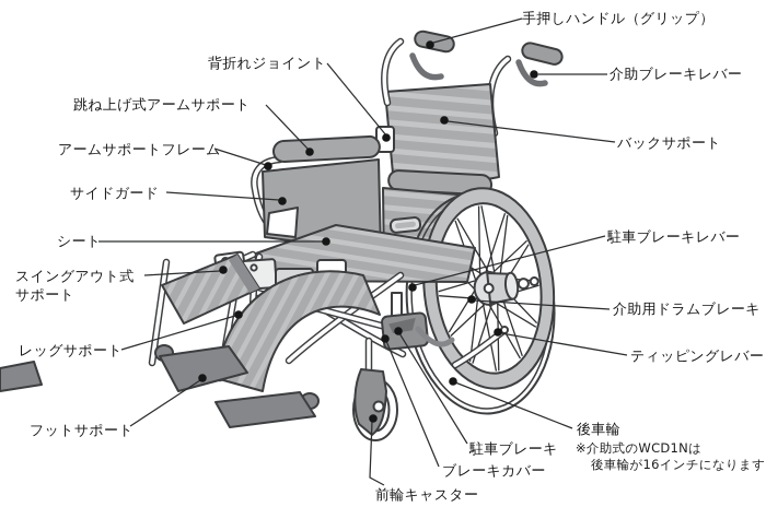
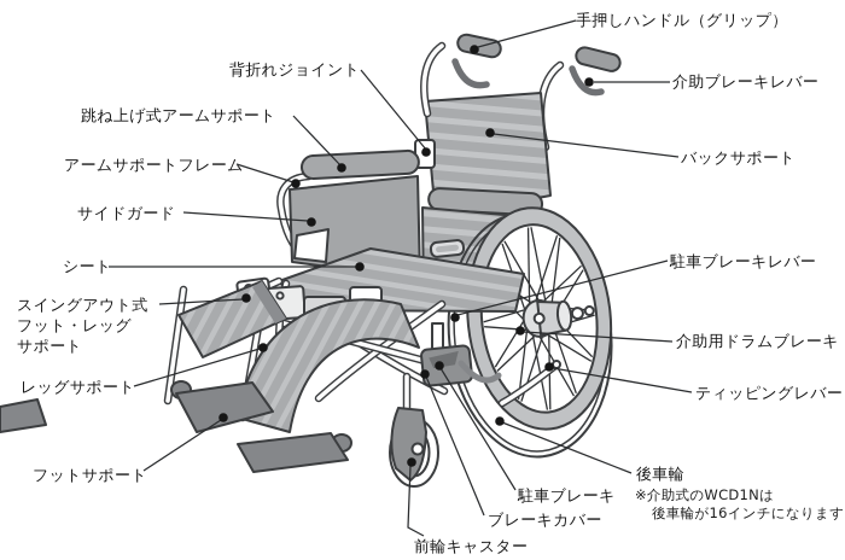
  手押しハンドル（グリップ）
  背折れジョイント
  介助ブレーキレバー
  跳ね上げ式アームサポート
  バックサポート
  アームサポートフレーム
  サイドガード
  シート
  駐車ブレーキレバー
  スイングアウト式
+ フット・レッグ
  サポート
  介助用ドラムブレーキ
  レッグサポート
  ティッピングレバー
  フットサポート
  後車輪
  駐車ブレーキ
  ブレーキカバー
  前輪キャスター
  ※介助式のWCD1Nは
  後車輪が16インチになります
